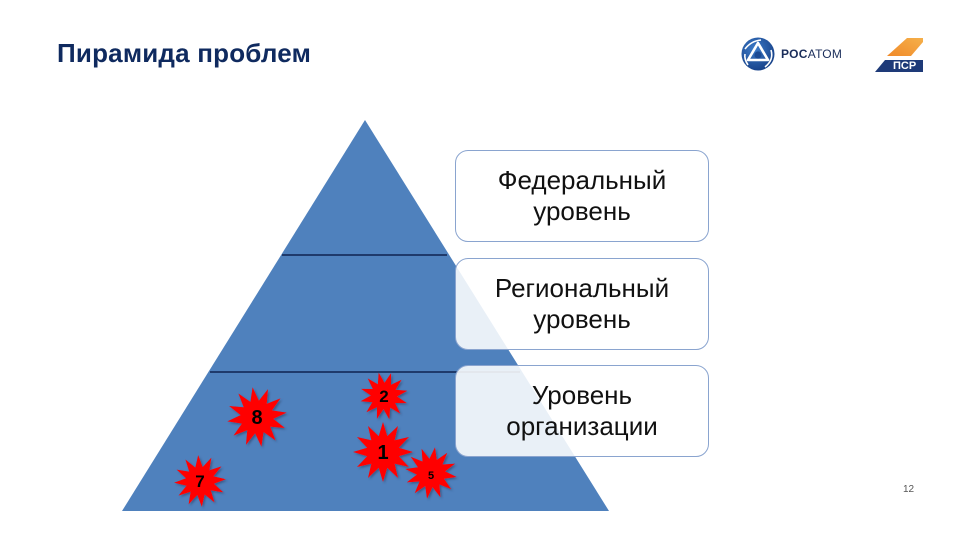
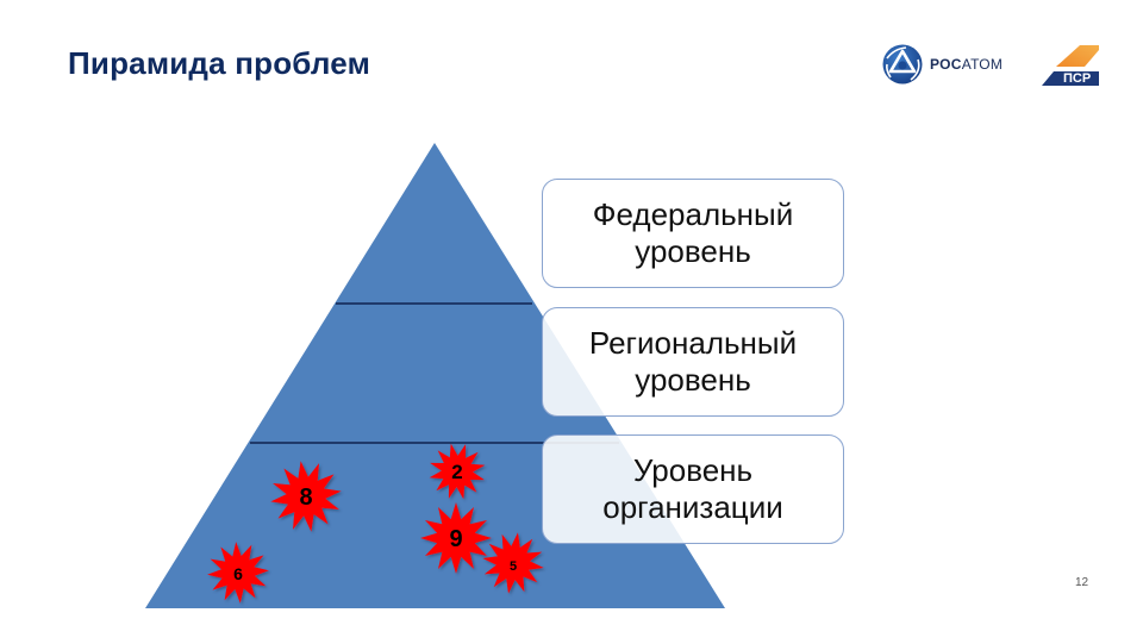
  Пирамида проблем
  РОСАТОМ
  ПСР
- 1
+ 9
  2
  8
  5
- 7
+ 6
  Федеральный
  уровень
  Региональный
  уровень
  Уровень
  организации
  12
